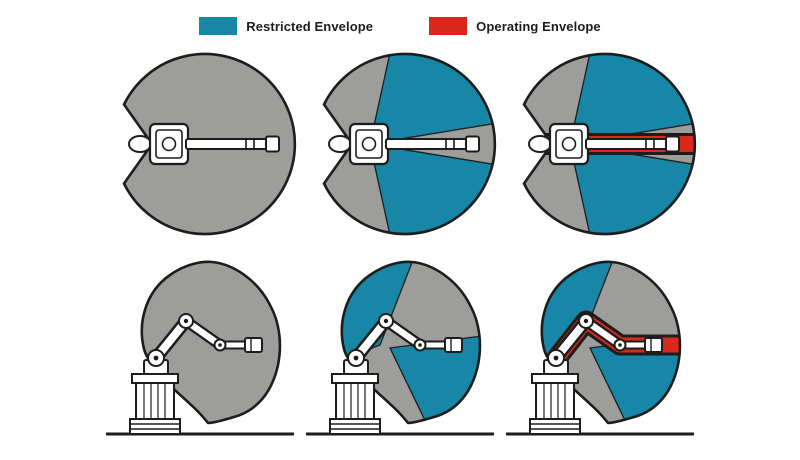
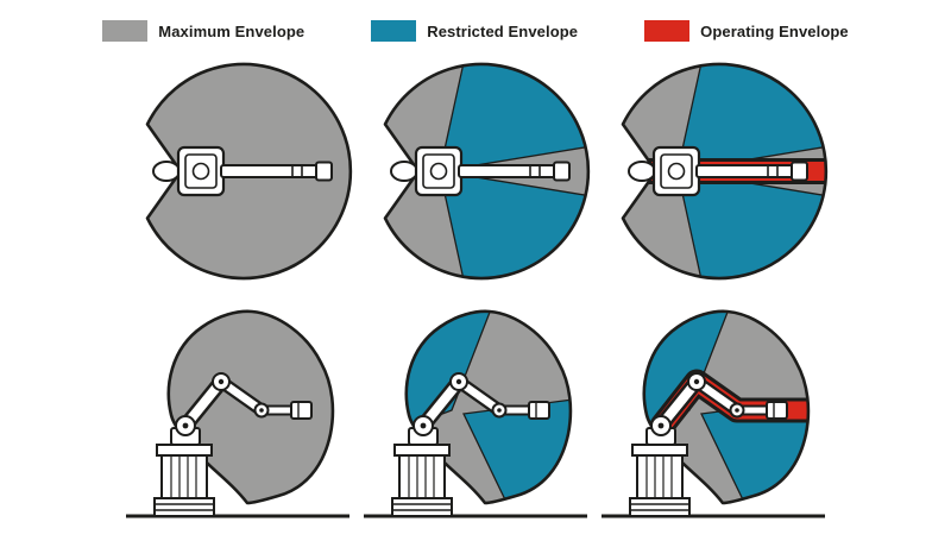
+ Maximum Envelope
  Restricted Envelope
  Operating Envelope
